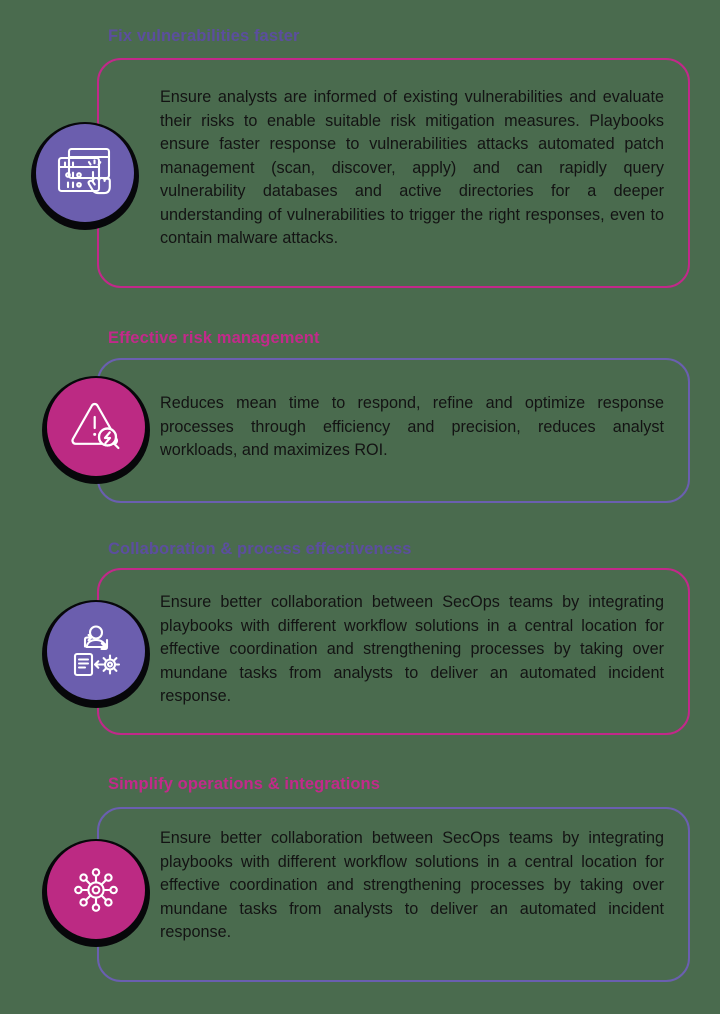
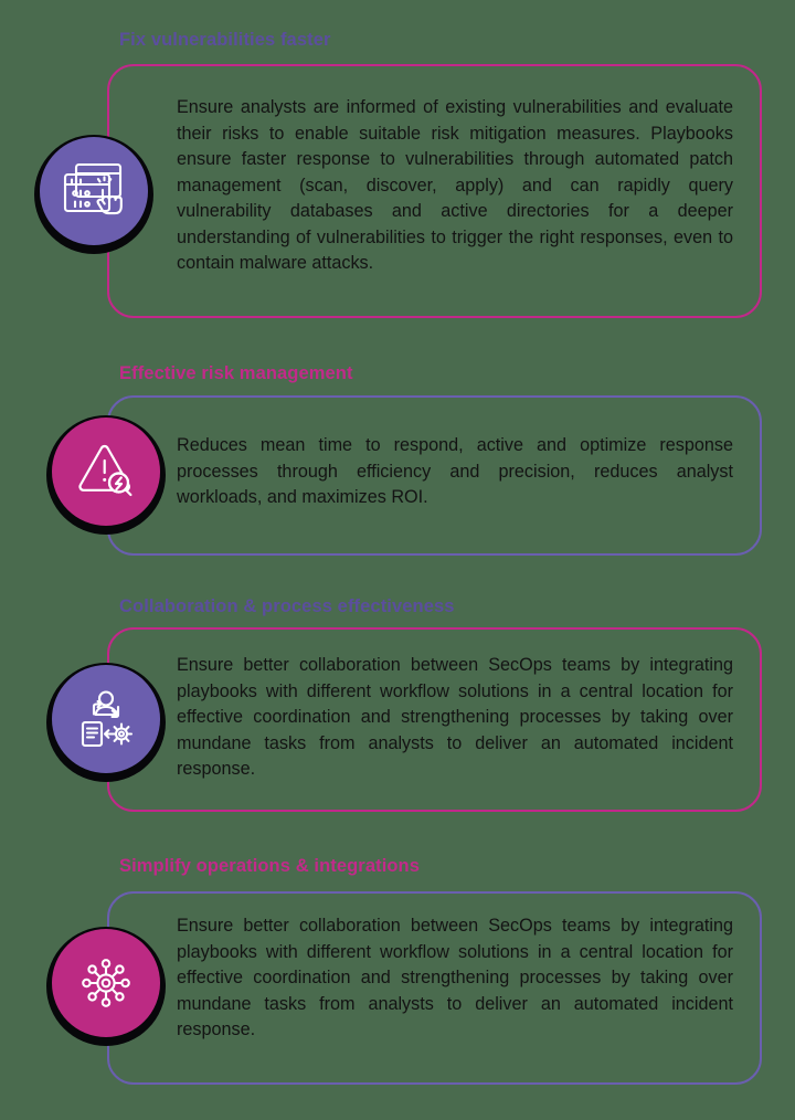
  Fix vulnerabilities faster
- Ensure analysts are informed of existing vulnerabilities and evaluate their risks to enable suitable risk mitigation measures. Playbooks ensure faster response to vulnerabilities attacks automated patch management (scan, discover, apply) and can rapidly query vulnerability databases and active directories for a deeper understanding of vulnerabilities to trigger the right responses, even to contain malware attacks.
+ Ensure analysts are informed of existing vulnerabilities and evaluate their risks to enable suitable risk mitigation measures. Playbooks ensure faster response to vulnerabilities through automated patch management (scan, discover, apply) and can rapidly query vulnerability databases and active directories for a deeper understanding of vulnerabilities to trigger the right responses, even to contain malware attacks.
  Effective risk management
- Reduces mean time to respond, refine and optimize response processes through efficiency and precision, reduces analyst workloads, and maximizes ROI.
+ Reduces mean time to respond, active and optimize response processes through efficiency and precision, reduces analyst workloads, and maximizes ROI.
  Collaboration & process effectiveness
  Ensure better collaboration between SecOps teams by integrating playbooks with different workflow solutions in a central location for effective coordination and strengthening processes by taking over mundane tasks from analysts to deliver an automated incident response.
  Simplify operations & integrations
  Ensure better collaboration between SecOps teams by integrating playbooks with different workflow solutions in a central location for effective coordination and strengthening processes by taking over mundane tasks from analysts to deliver an automated incident response.
